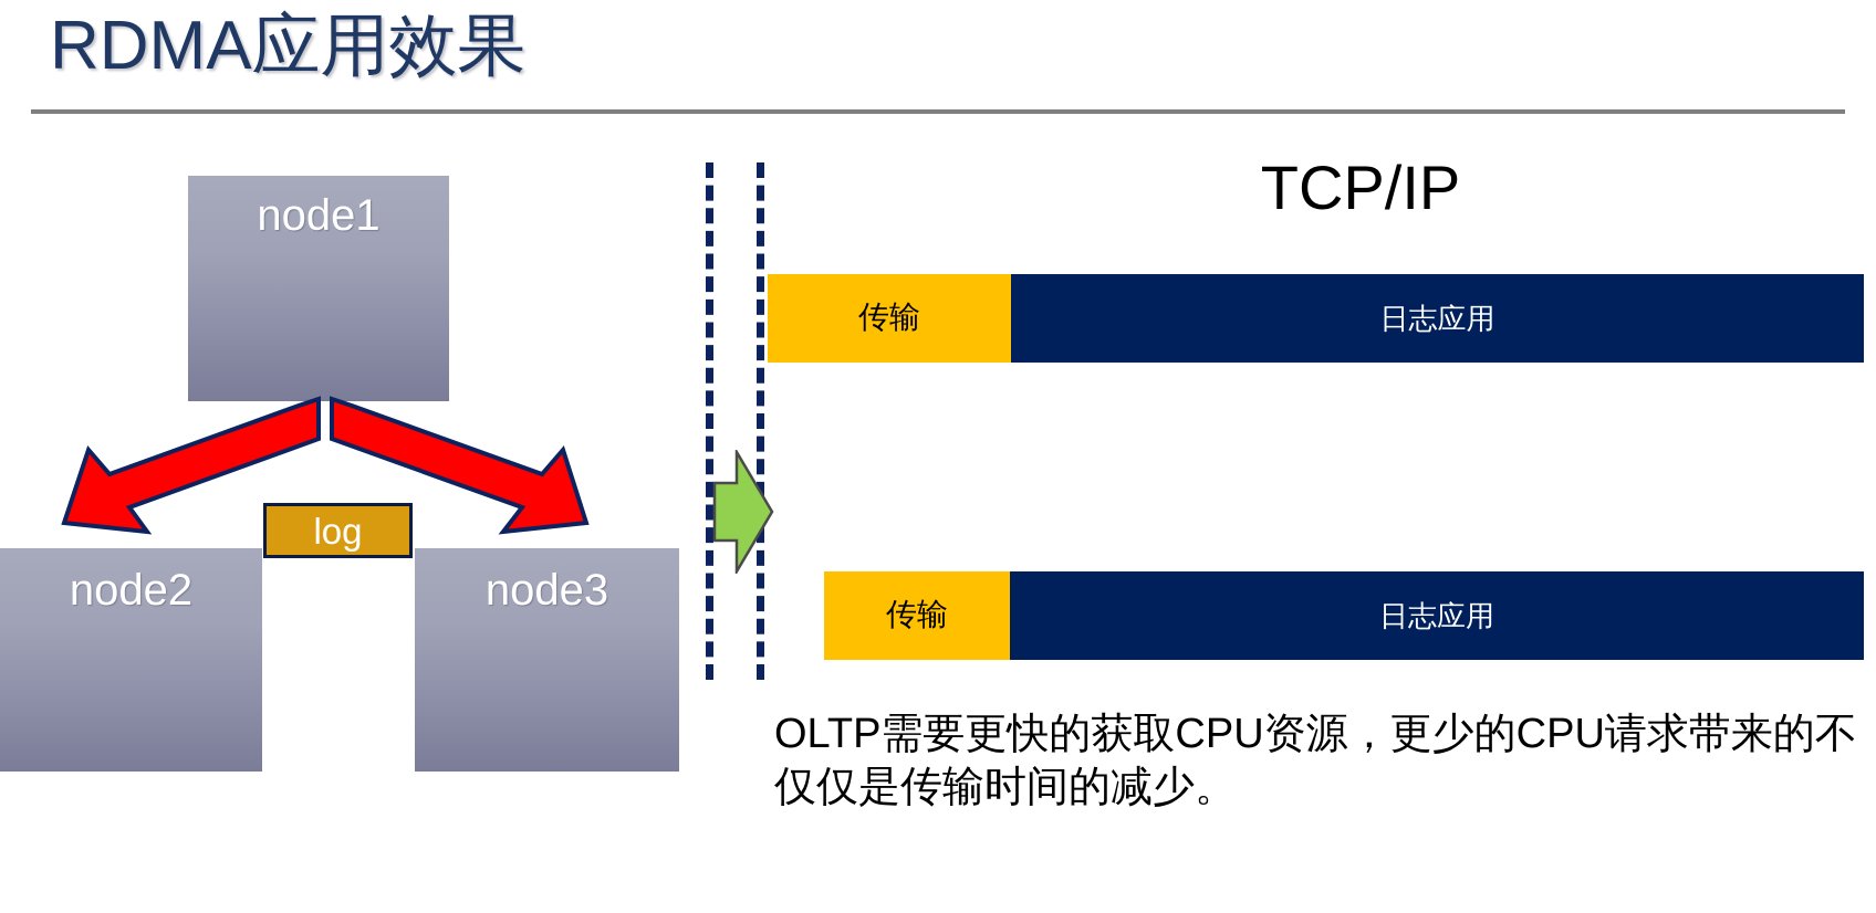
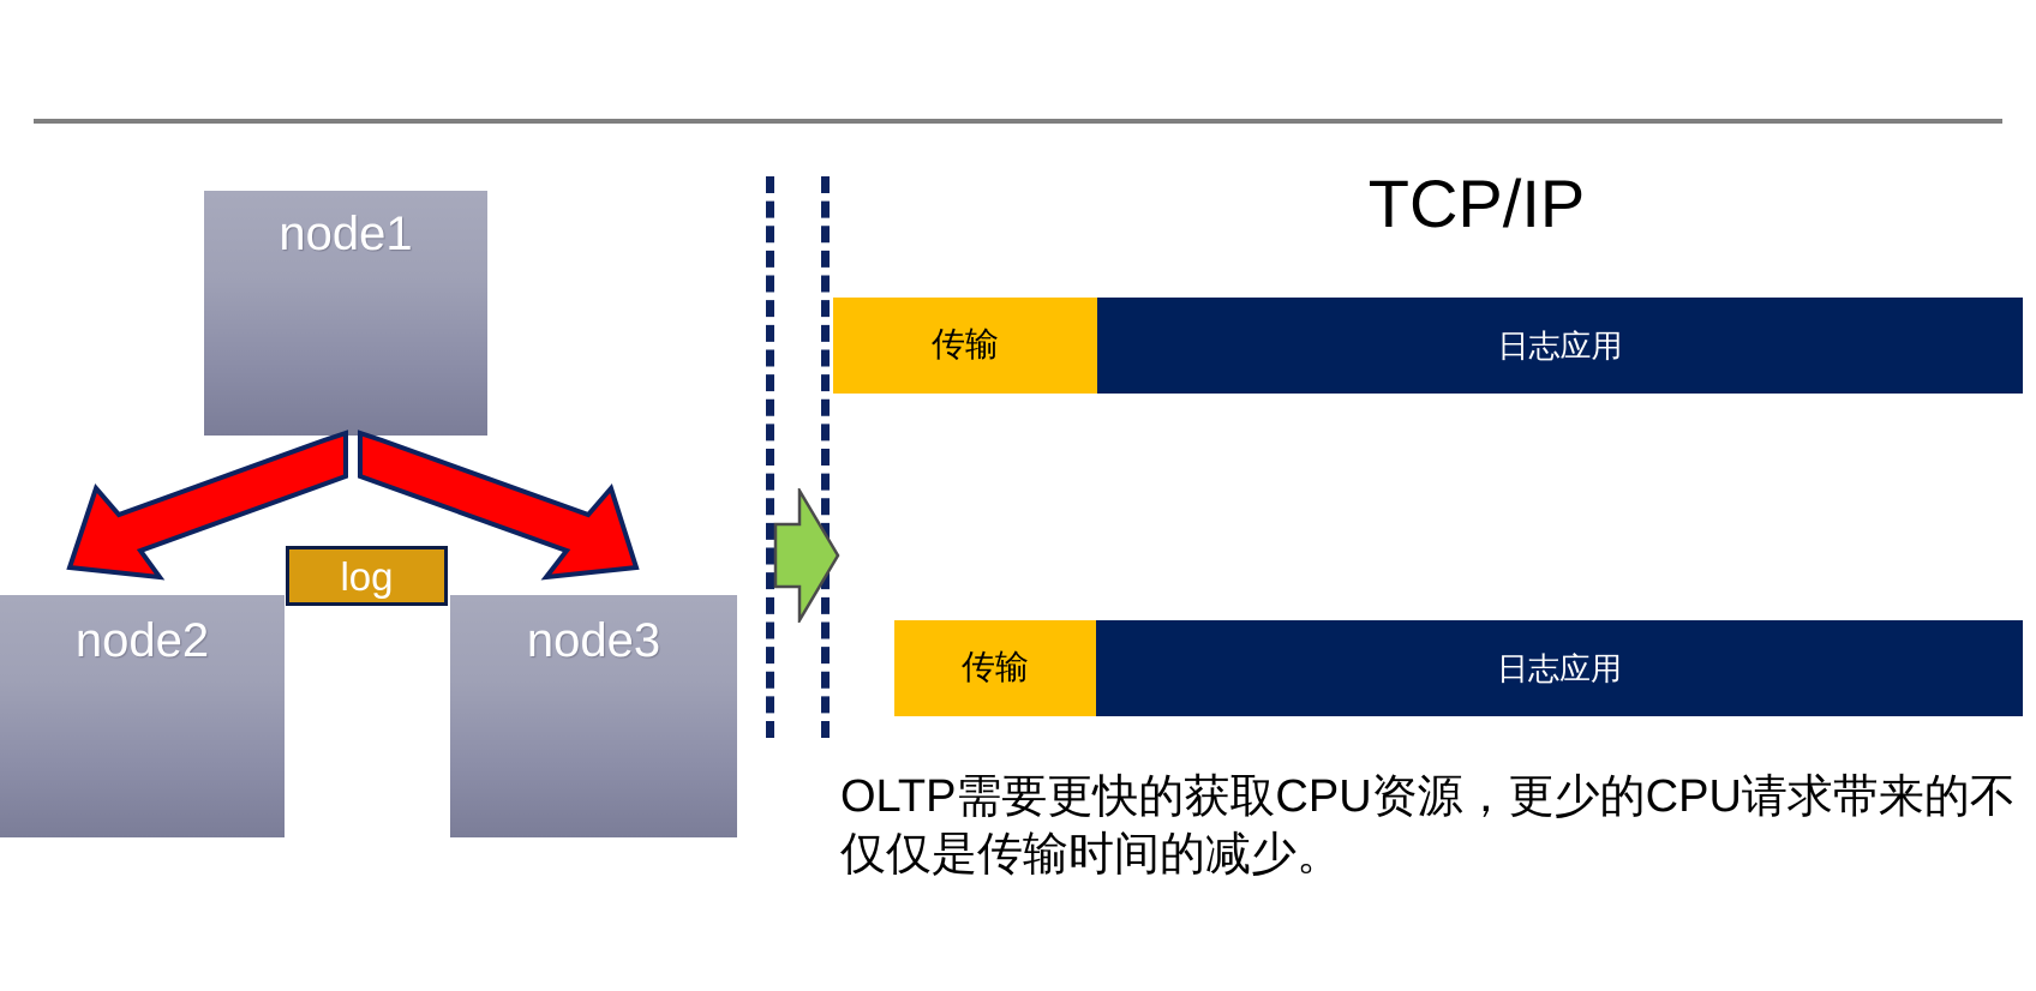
- RDMA应用效果
  node1
  node2
  node3
  log
  TCP/IP
  传输
  日志应用
  传输
  日志应用
  OLTP需要更快的获取CPU资源，更少的CPU请求带来的不仅仅是传输时间的减少。
